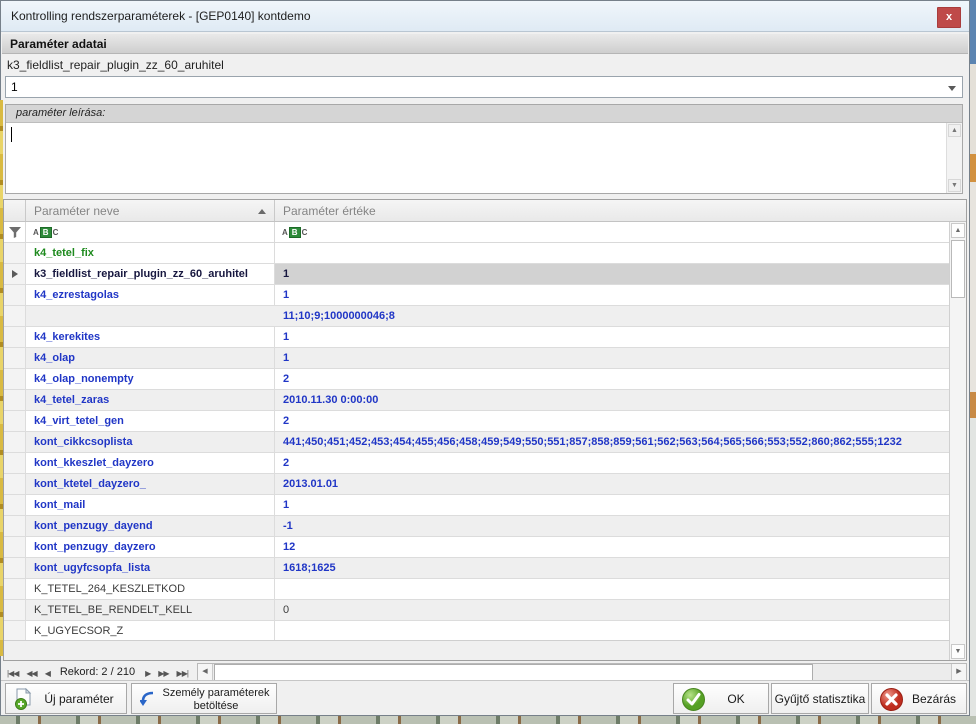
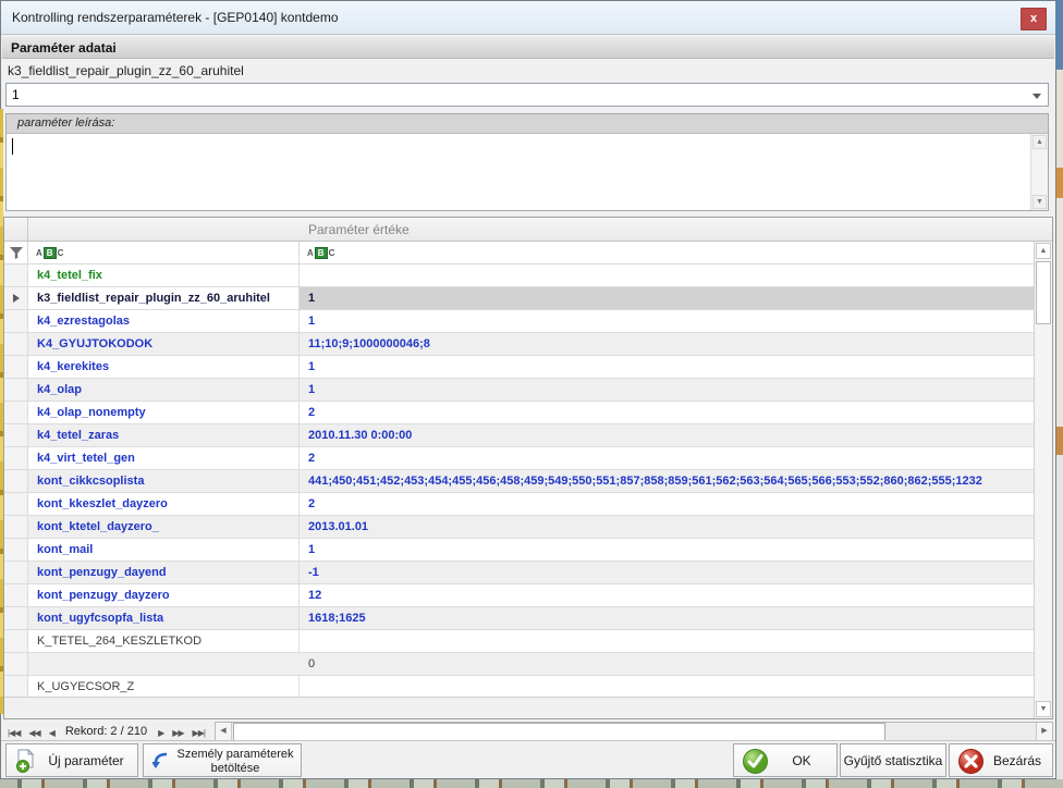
  Kontrolling rendszerparaméterek - [GEP0140] kontdemo
  x
  Paraméter adatai
  k3_fieldlist_repair_plugin_zz_60_aruhitel
  1
  paraméter leírása:
- Paraméter neve
  Paraméter értéke
  A B C
  A B C
  k4_tetel_fix
  k3_fieldlist_repair_plugin_zz_60_aruhitel
  1
  k4_ezrestagolas
  1
+ K4_GYUJTOKODOK
  11;10;9;1000000046;8
  k4_kerekites
  1
  k4_olap
  1
  k4_olap_nonempty
  2
  k4_tetel_zaras
  2010.11.30 0:00:00
  k4_virt_tetel_gen
  2
  kont_cikkcsoplista
  441;450;451;452;453;454;455;456;458;459;549;550;551;857;858;859;561;562;563;564;565;566;553;552;860;862;555;1232
  kont_kkeszlet_dayzero
  2
  kont_ktetel_dayzero_
  2013.01.01
  kont_mail
  1
  kont_penzugy_dayend
  -1
  kont_penzugy_dayzero
  12
  kont_ugyfcsopfa_lista
  1618;1625
  K_TETEL_264_KESZLETKOD
- K_TETEL_BE_RENDELT_KELL
  0
  K_UGYECSOR_Z
  |◀◀ ◀◀ ◀ Rekord: 2 / 210 ▶ ▶▶ ▶▶|
  Új paraméter
  Személy paraméterek
  betöltése
  OK
  Gyűjtő statisztika
  Bezárás
